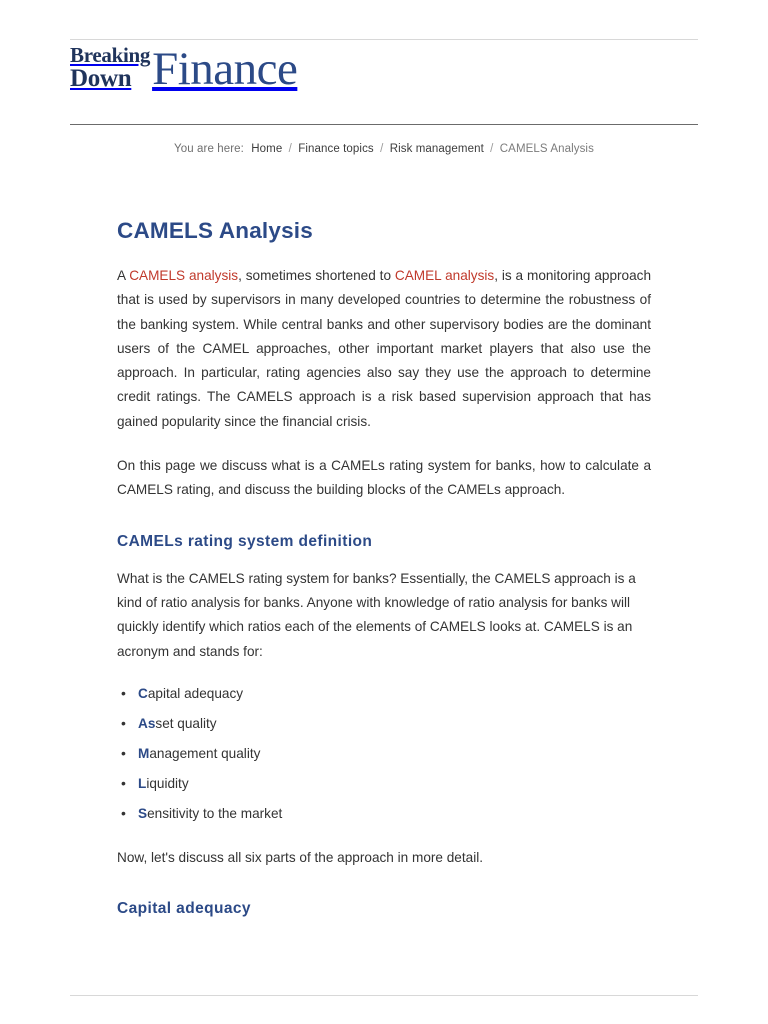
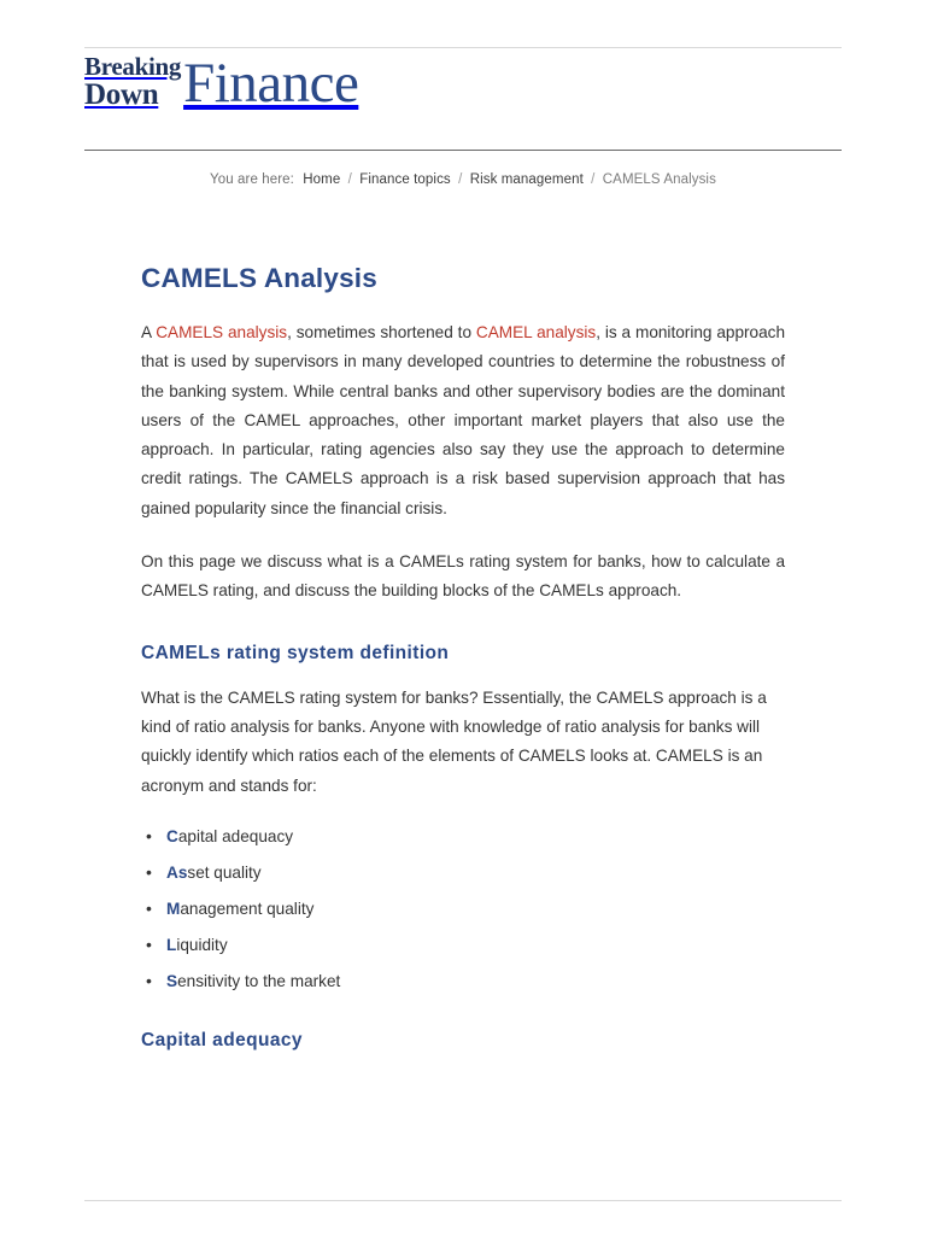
  Breaking
  Down
  Finance
  You are here: Home / Finance topics / Risk management / CAMELS Analysis
  CAMELS Analysis
  A CAMELS analysis, sometimes shortened to CAMEL analysis, is a monitoring approach that is used by supervisors in many developed countries to determine the robustness of the banking system. While central banks and other supervisory bodies are the dominant users of the CAMEL approaches, other important market players that also use the approach. In particular, rating agencies also say they use the approach to determine credit ratings. The CAMELS approach is a risk based supervision approach that has gained popularity since the financial crisis.
  On this page we discuss what is a CAMELs rating system for banks, how to calculate a CAMELS rating, and discuss the building blocks of the CAMELs approach.
  CAMELs rating system definition
  What is the CAMELS rating system for banks? Essentially, the CAMELS approach is a kind of ratio analysis for banks. Anyone with knowledge of ratio analysis for banks will quickly identify which ratios each of the elements of CAMELS looks at. CAMELS is an acronym and stands for:
  Capital adequacy
  Asset quality
  Management quality
  Liquidity
  Sensitivity to the market
- Now, let's discuss all six parts of the approach in more detail.
  Capital adequacy
